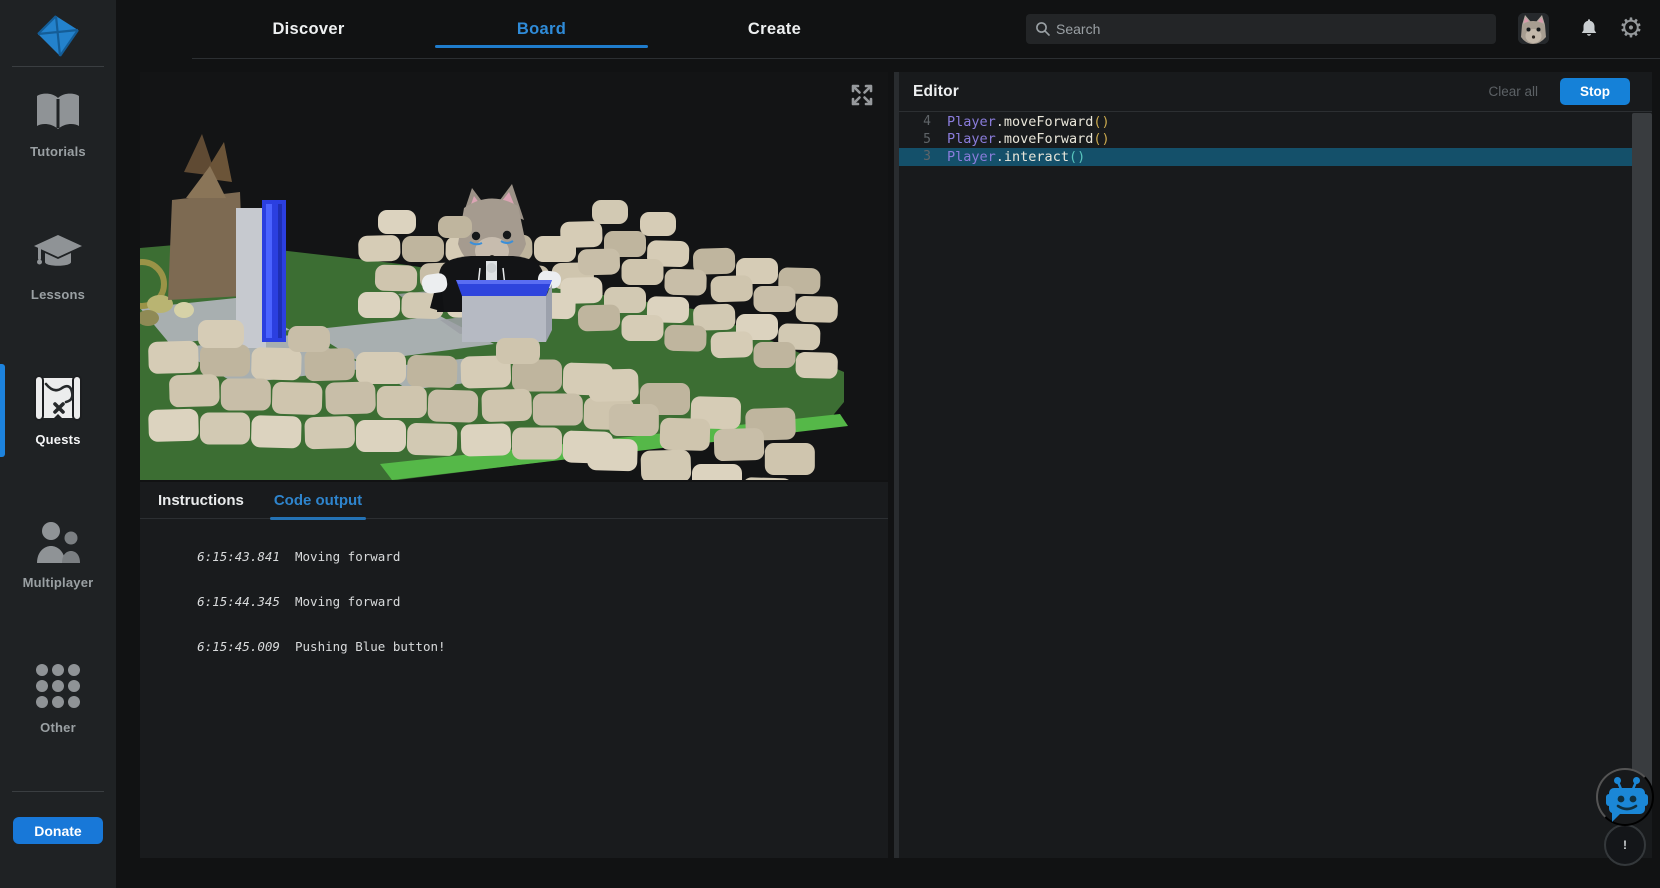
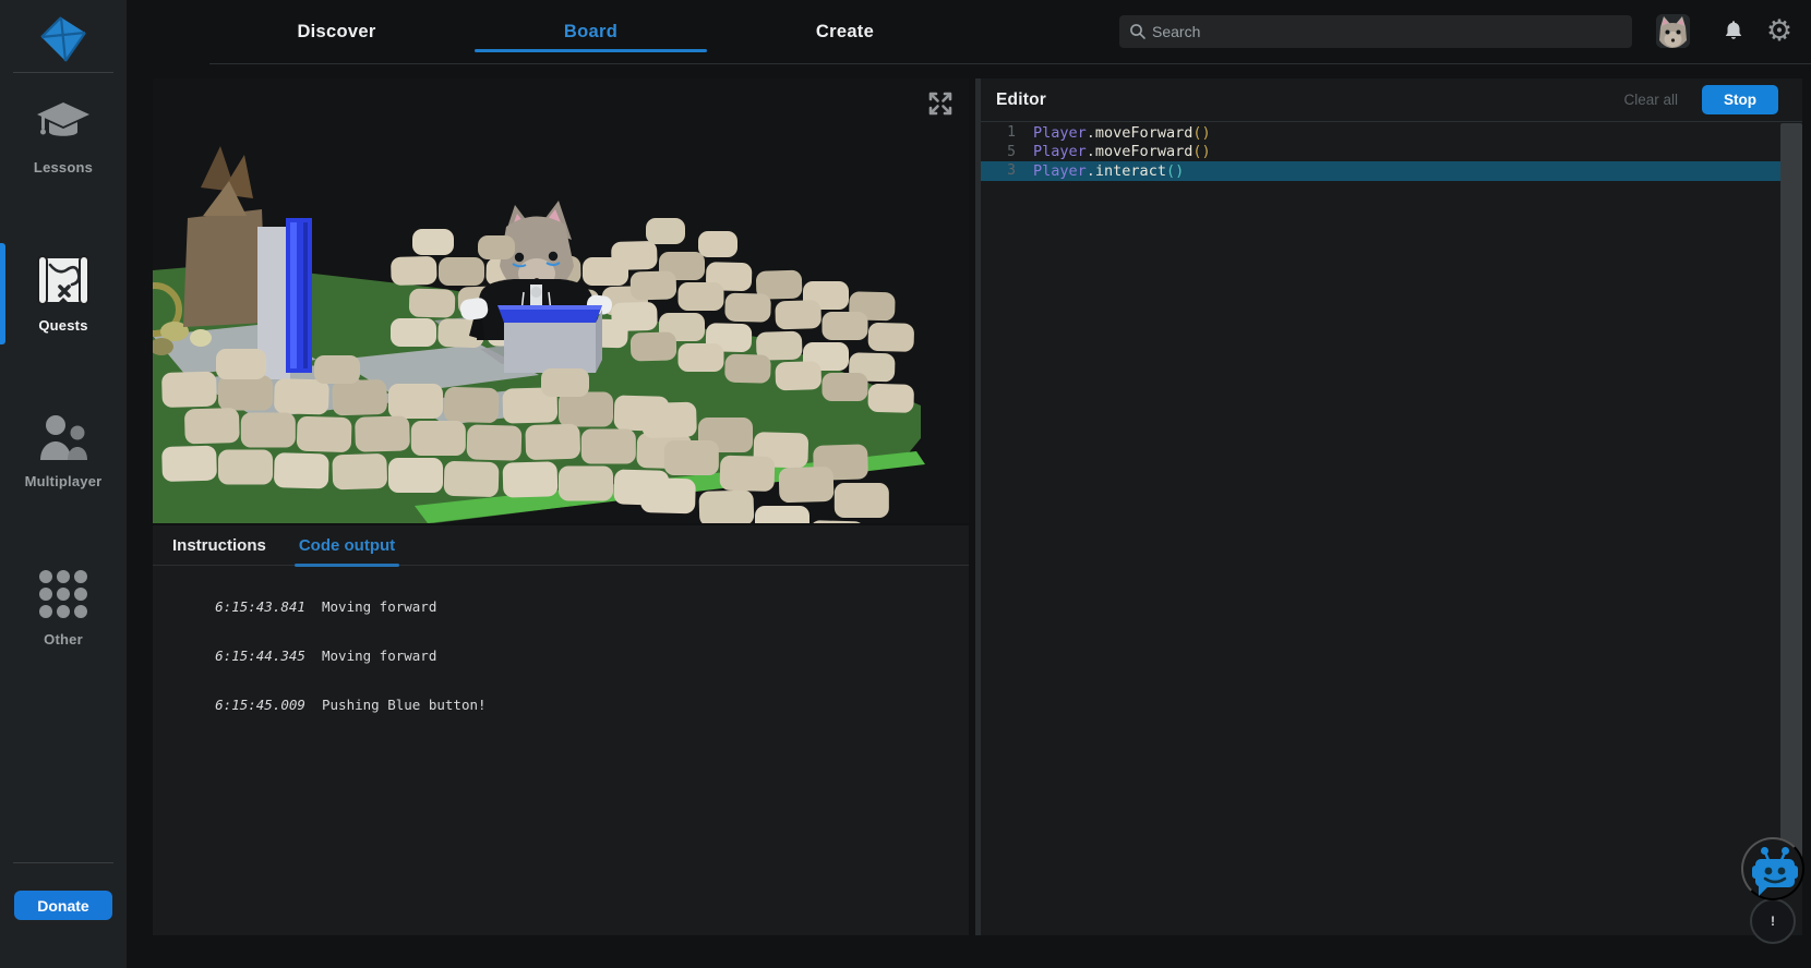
- Tutorials
  Lessons
  Quests
  Multiplayer
  Other
  Donate
  Discover
  Board
  Create
  Search
  ⚙
  Instructions
  Code output
  6:15:43.841 Moving forward
  6:15:44.345 Moving forward
  6:15:45.009 Pushing Blue button!
  Editor
  Clear all
  Stop
- 4
+ 1
  Player.moveForward()
  5
  Player.moveForward()
  3
  Player.interact()
  !
